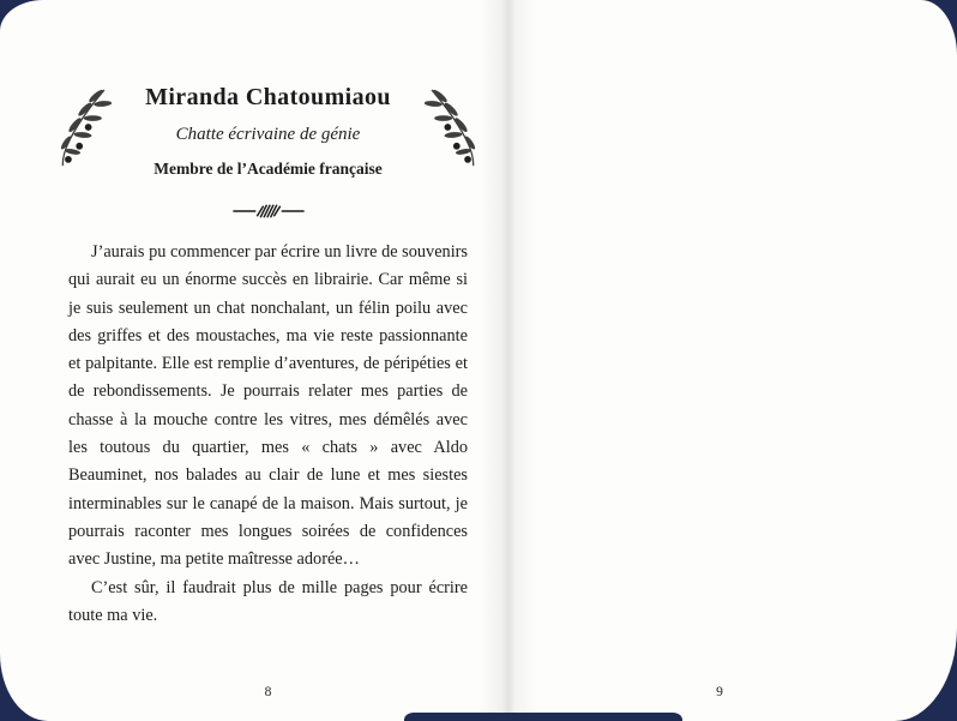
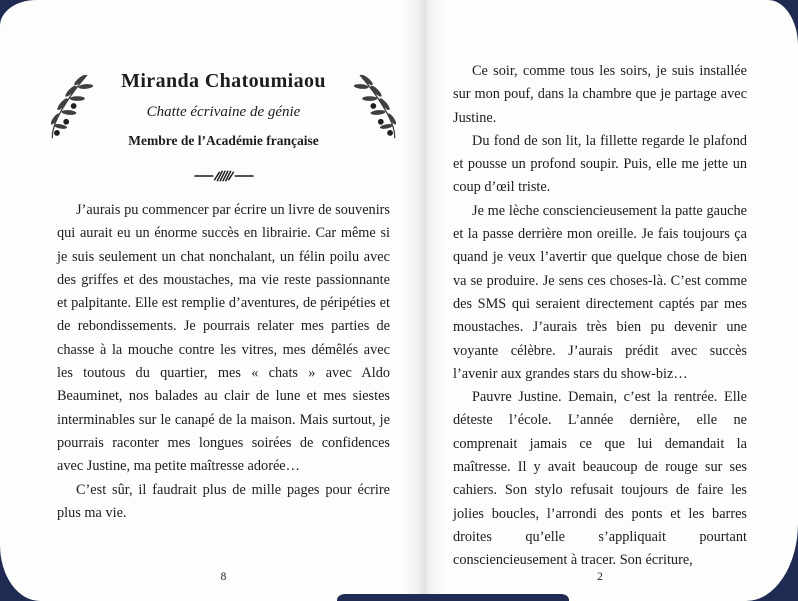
  Miranda Chatoumiaou
  Chatte écrivaine de génie
  Membre de l’Académie française
  J’aurais pu commencer par écrire un livre de souvenirs qui aurait eu un énorme succès en librairie. Car même si je suis seulement un chat nonchalant, un félin poilu avec des griffes et des moustaches, ma vie reste passionnante et palpitante. Elle est remplie d’aventures, de péripéties et de rebondissements. Je pourrais relater mes parties de chasse à la mouche contre les vitres, mes démêlés avec les toutous du quartier, mes « chats » avec Aldo Beauminet, nos balades au clair de lune et mes siestes interminables sur le canapé de la maison. Mais surtout, je pourrais raconter mes longues soirées de confidences avec Justine, ma petite maîtresse adorée…
- C’est sûr, il faudrait plus de mille pages pour écrire toute ma vie.
+ C’est sûr, il faudrait plus de mille pages pour écrire plus ma vie.
  8
+ Ce soir, comme tous les soirs, je suis installée sur mon pouf, dans la chambre que je partage avec Justine.
+ Du fond de son lit, la fillette regarde le plafond et pousse un profond soupir. Puis, elle me jette un coup d’œil triste.
+ Je me lèche consciencieusement la patte gauche et la passe derrière mon oreille. Je fais toujours ça quand je veux l’avertir que quelque chose de bien va se produire. Je sens ces choses-là. C’est comme des SMS qui seraient directement captés par mes moustaches. J’aurais très bien pu devenir une voyante célèbre. J’aurais prédit avec succès l’avenir aux grandes stars du show-biz…
+ Pauvre Justine. Demain, c’est la rentrée. Elle déteste l’école. L’année dernière, elle ne comprenait jamais ce que lui demandait la maîtresse. Il y avait beaucoup de rouge sur ses cahiers. Son stylo refusait toujours de faire les jolies boucles, l’arrondi des ponts et les barres droites qu’elle s’appliquait pourtant consciencieusement à tracer. Son écriture,
- 9
+ 2
